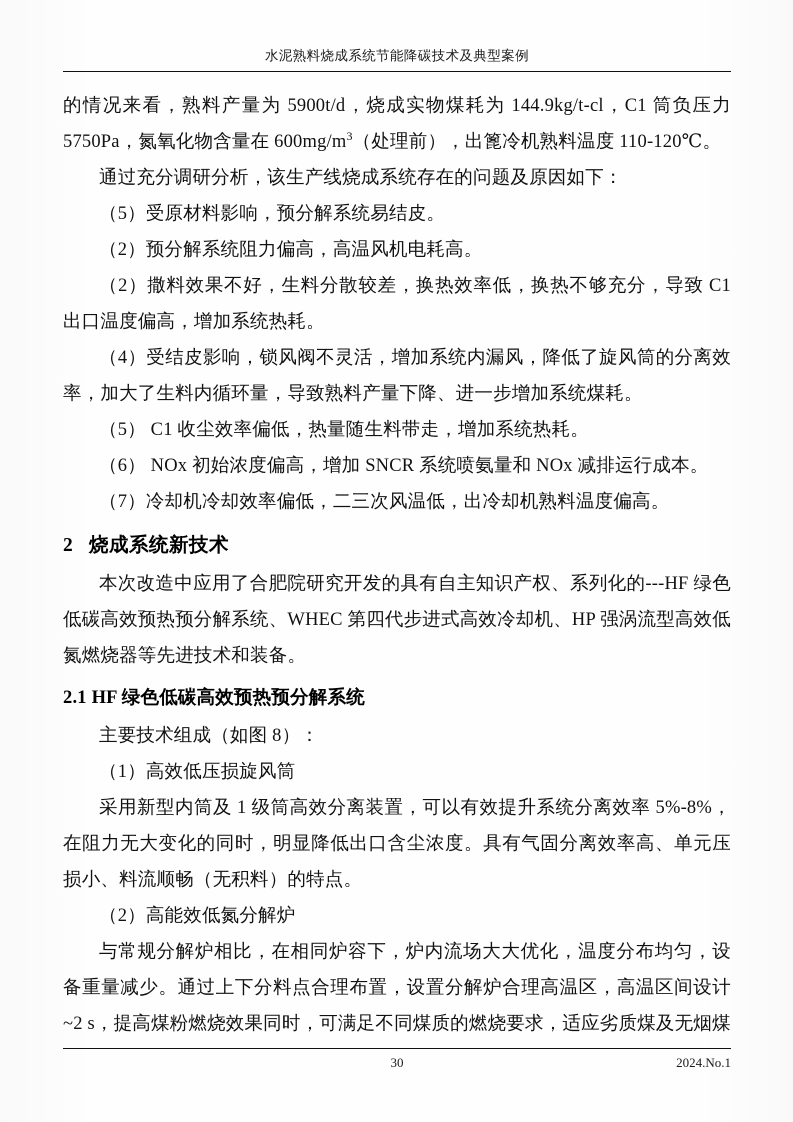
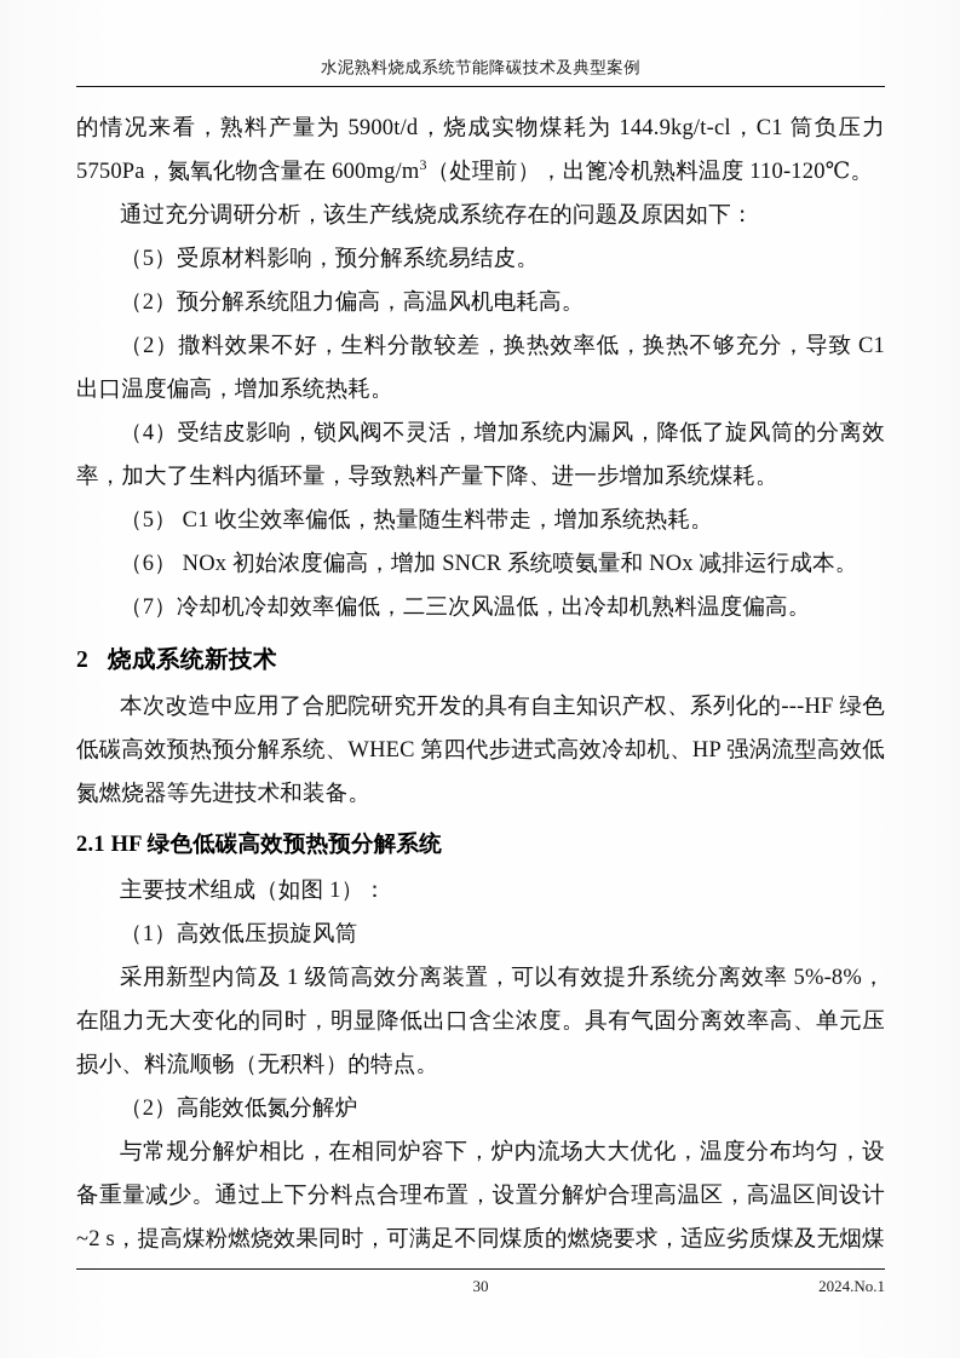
  水泥熟料烧成系统节能降碳技术及典型案例
  的情况来看，熟料产量为 5900t/d，烧成实物煤耗为 144.9kg/t-cl，C1 筒负压力 5750Pa，氮氧化物含量在 600mg/m3（处理前），出篦冷机熟料温度 110-120℃。
  通过充分调研分析，该生产线烧成系统存在的问题及原因如下：
  （5）受原材料影响，预分解系统易结皮。
  （2）预分解系统阻力偏高，高温风机电耗高。
  （2）撒料效果不好，生料分散较差，换热效率低，换热不够充分，导致 C1 出口温度偏高，增加系统热耗。
  （4）受结皮影响，锁风阀不灵活，增加系统内漏风，降低了旋风筒的分离效率，加大了生料内循环量，导致熟料产量下降、进一步增加系统煤耗。
  （5） C1 收尘效率偏低，热量随生料带走，增加系统热耗。
  （6） NOx 初始浓度偏高，增加 SNCR 系统喷氨量和 NOx 减排运行成本。
  （7）冷却机冷却效率偏低，二三次风温低，出冷却机熟料温度偏高。
  2 烧成系统新技术
  本次改造中应用了合肥院研究开发的具有自主知识产权、系列化的---HF 绿色低碳高效预热预分解系统、WHEC 第四代步进式高效冷却机、HP 强涡流型高效低氮燃烧器等先进技术和装备。
  2.1 HF 绿色低碳高效预热预分解系统
- 主要技术组成（如图 8）：
+ 主要技术组成（如图 1）：
  （1）高效低压损旋风筒
  采用新型内筒及 1 级筒高效分离装置，可以有效提升系统分离效率 5%-8%，在阻力无大变化的同时，明显降低出口含尘浓度。具有气固分离效率高、单元压损小、料流顺畅（无积料）的特点。
  （2）高能效低氮分解炉
  与常规分解炉相比，在相同炉容下，炉内流场大大优化，温度分布均匀，设备重量减少。通过上下分料点合理布置，设置分解炉合理高温区，高温区间设计~2 s，提高煤粉燃烧效果同时，可满足不同煤质的燃烧要求，适应劣质煤及无烟煤
  30
  2024.No.1
